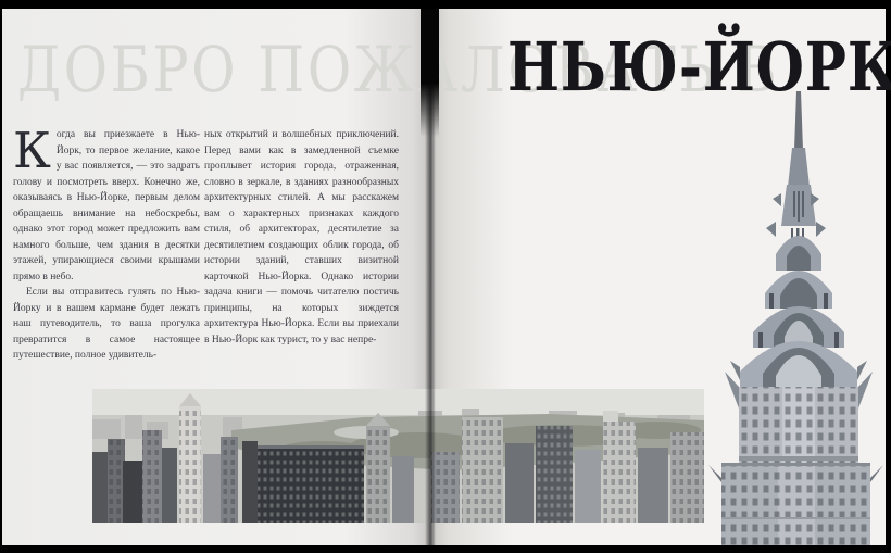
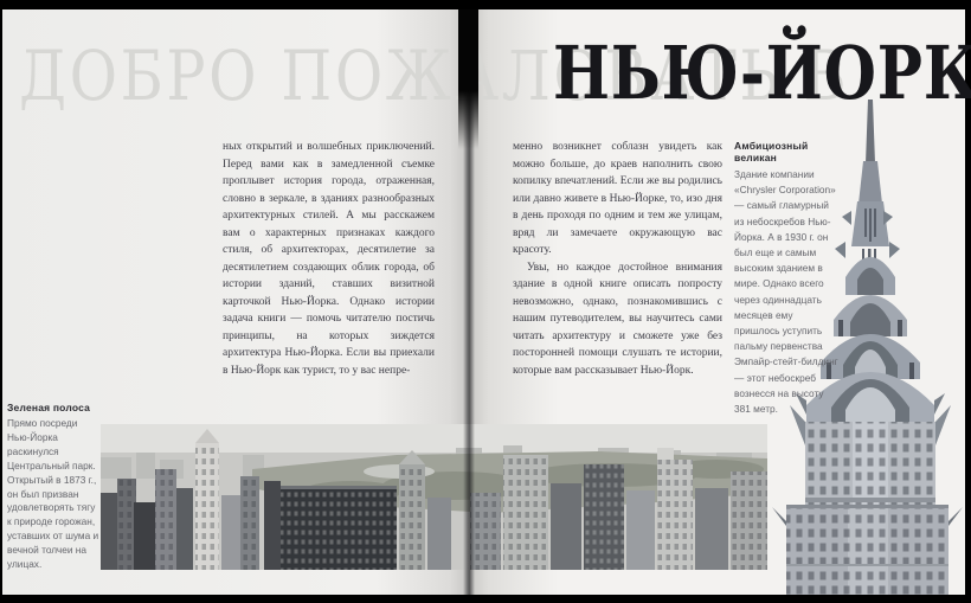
  ДОБРО ПОЖЛОВАТЬ В
  НЬЮ-ЙОРК
- К
- огда вы приезжаете в Нью-Йорк, то первое желание, какое у вас появляется, — это задрать голову и посмотреть вверх. Конечно же, оказываясь в Нью-Йорке, первым делом обращаешь внимание на небоскребы, однако этот город может предложить вам намного больше, чем здания в десятки этажей, упирающиеся своими крышами прямо в небо.
- Если вы отправитесь гулять по Нью-Йорку и в вашем кармане будет лежать наш путеводитель, то ваша прогулка превратится в самое настоящее путешествие, полное удивитель-
  ных открытий и волшебных приключений. Перед вами как в замедленной съемке проплывет история города, отраженная, словно в зеркале, в зданиях разнообразных архитектурных стилей. А мы расскажем вам о характерных признаках каждого стиля, об архитекторах, десятилетие за десятилетием создающих облик города, об истории зданий, ставших визитной карточкой Нью-Йорка. Однако истории задача книги — помочь читателю постичь принципы, на которых зиждется архитектура Нью-Йорка. Если вы приехали в Нью-Йорк как турист, то у вас непре-
+ менно возникнет соблазн увидеть как можно больше, до краев наполнить свою копилку впечатлений. Если же вы родились или давно живете в Нью-Йорке, то, изо дня в день проходя по одним и тем же улицам, вряд ли замечаете окружающую вас красоту.
+ Увы, но каждое достойное внимания здание в одной книге описать попросту невозможно, однако, познакомившись с нашим путеводителем, вы научитесь сами читать архитектуру и сможете уже без посторонней помощи слушать те истории, которые вам рассказывает Нью-Йорк.
+ Зеленая полоса
+ Прямо посреди Нью-Йорка раскинулся Центральный парк. Открытый в 1873 г., он был призван удовлетворять тягу к природе горожан, уставших от шума и вечной толчеи на улицах.
+ Амбициозный великан
+ Здание компании «Chrysler Corporation» — самый гламурный из небоскребов Нью-Йорка. А в 1930 г. он был еще и самым высоким зданием в мире. Однако всего через одиннадцать месяцев ему пришлось уступить пальму первенства Эмпайр-стейт-билдинг — этот небоскреб вознесся на высоту 381 метр.
